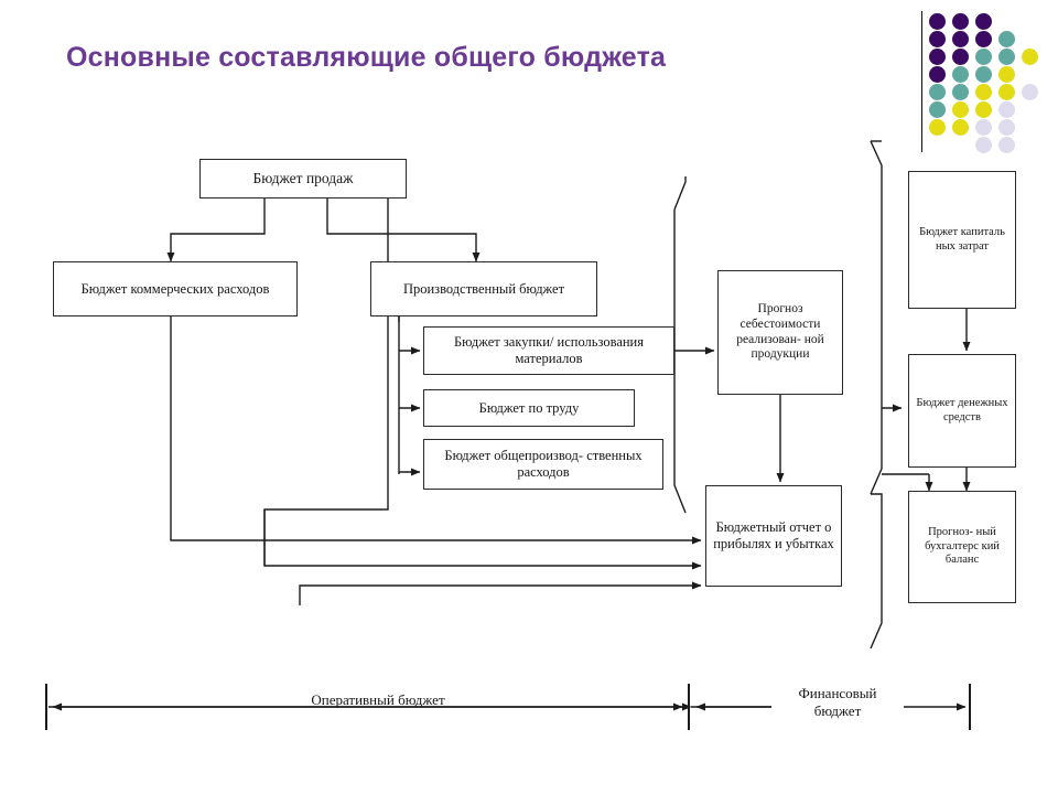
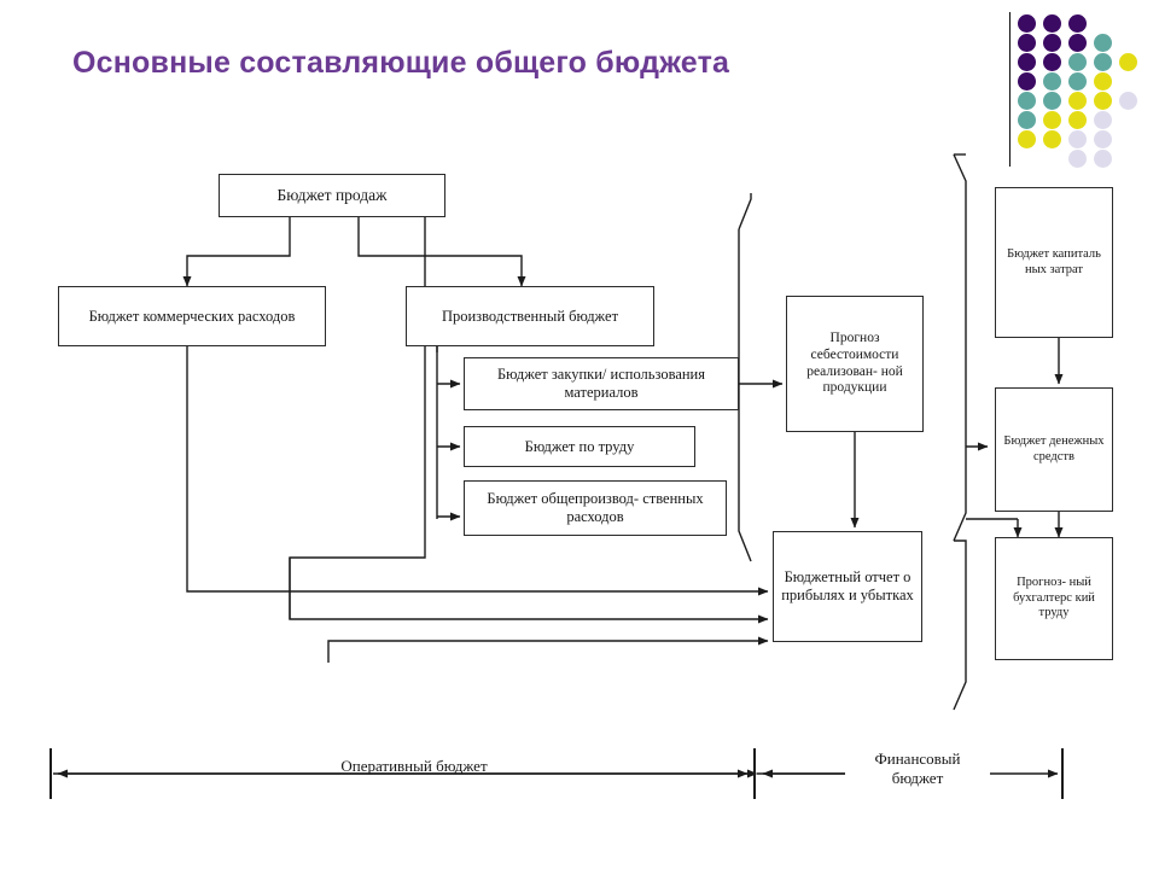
  Основные составляющие общего бюджета
  Бюджет продаж
  Бюджет коммерческих расходов
  Производственный бюджет
  Бюджет закупки/ использования материалов
  Бюджет по труду
  Бюджет общепроизвод- ственных расходов
  Прогноз себестоимости реализован- ной продукции
  Бюджетный отчет о прибылях и убытках
  Бюджет капиталь ных затрат
  Бюджет денежных средств
- Прогноз- ный бухгалтерс кий баланс
+ Прогноз- ный бухгалтерс кий труду
  Оперативный бюджет
  Финансовый
  бюджет
